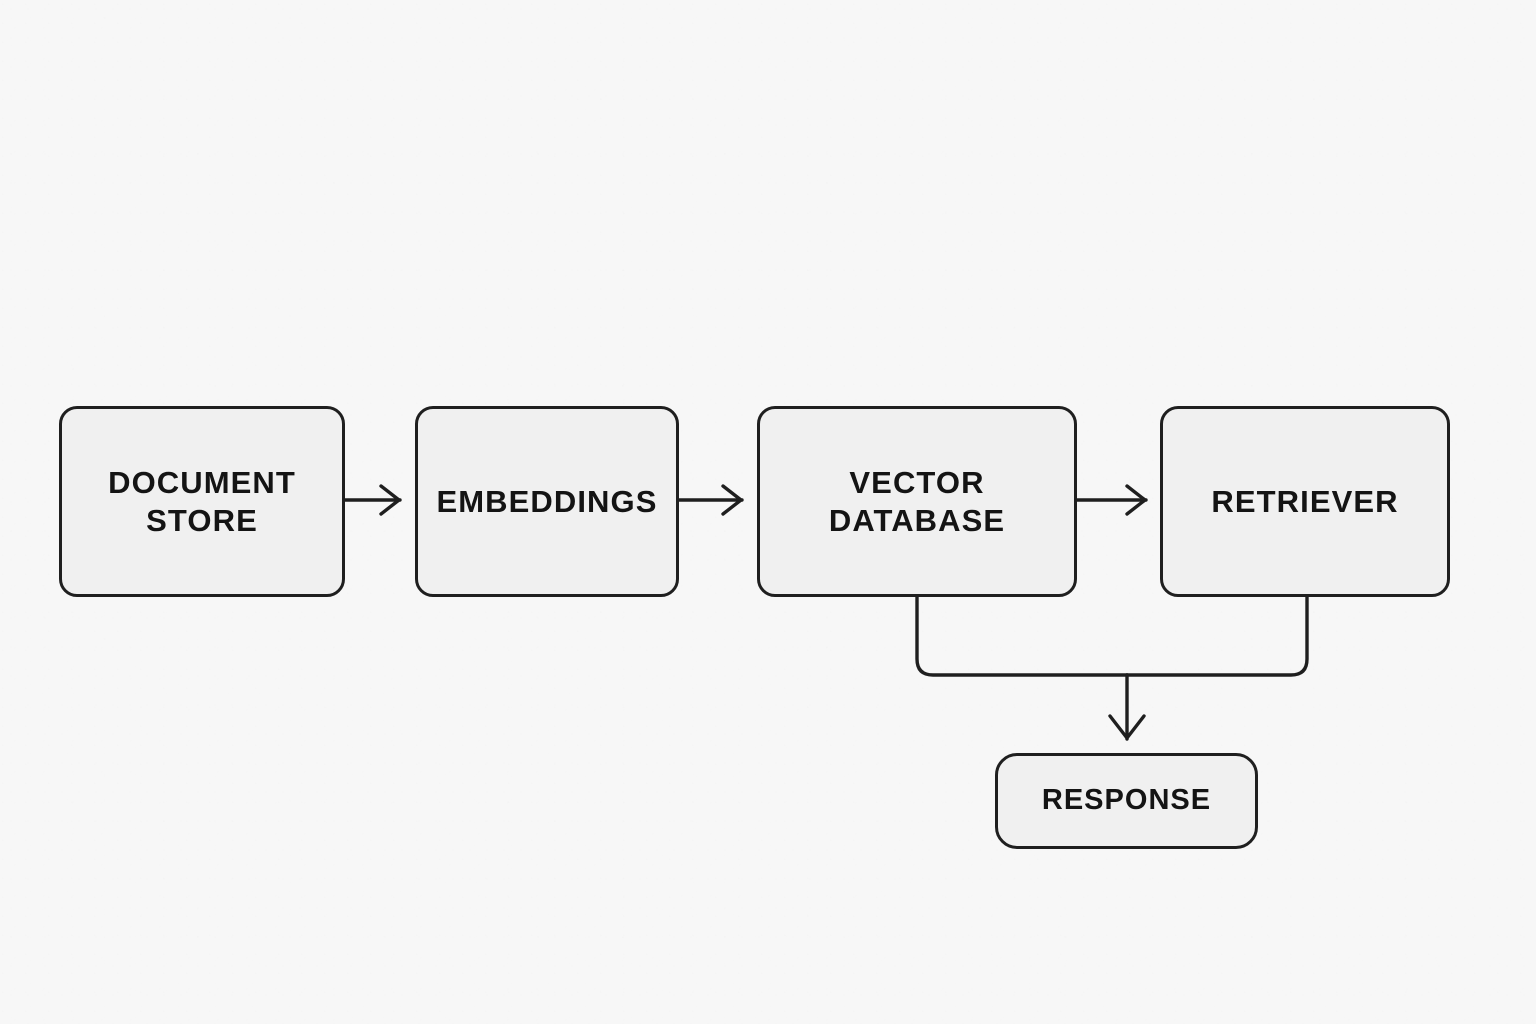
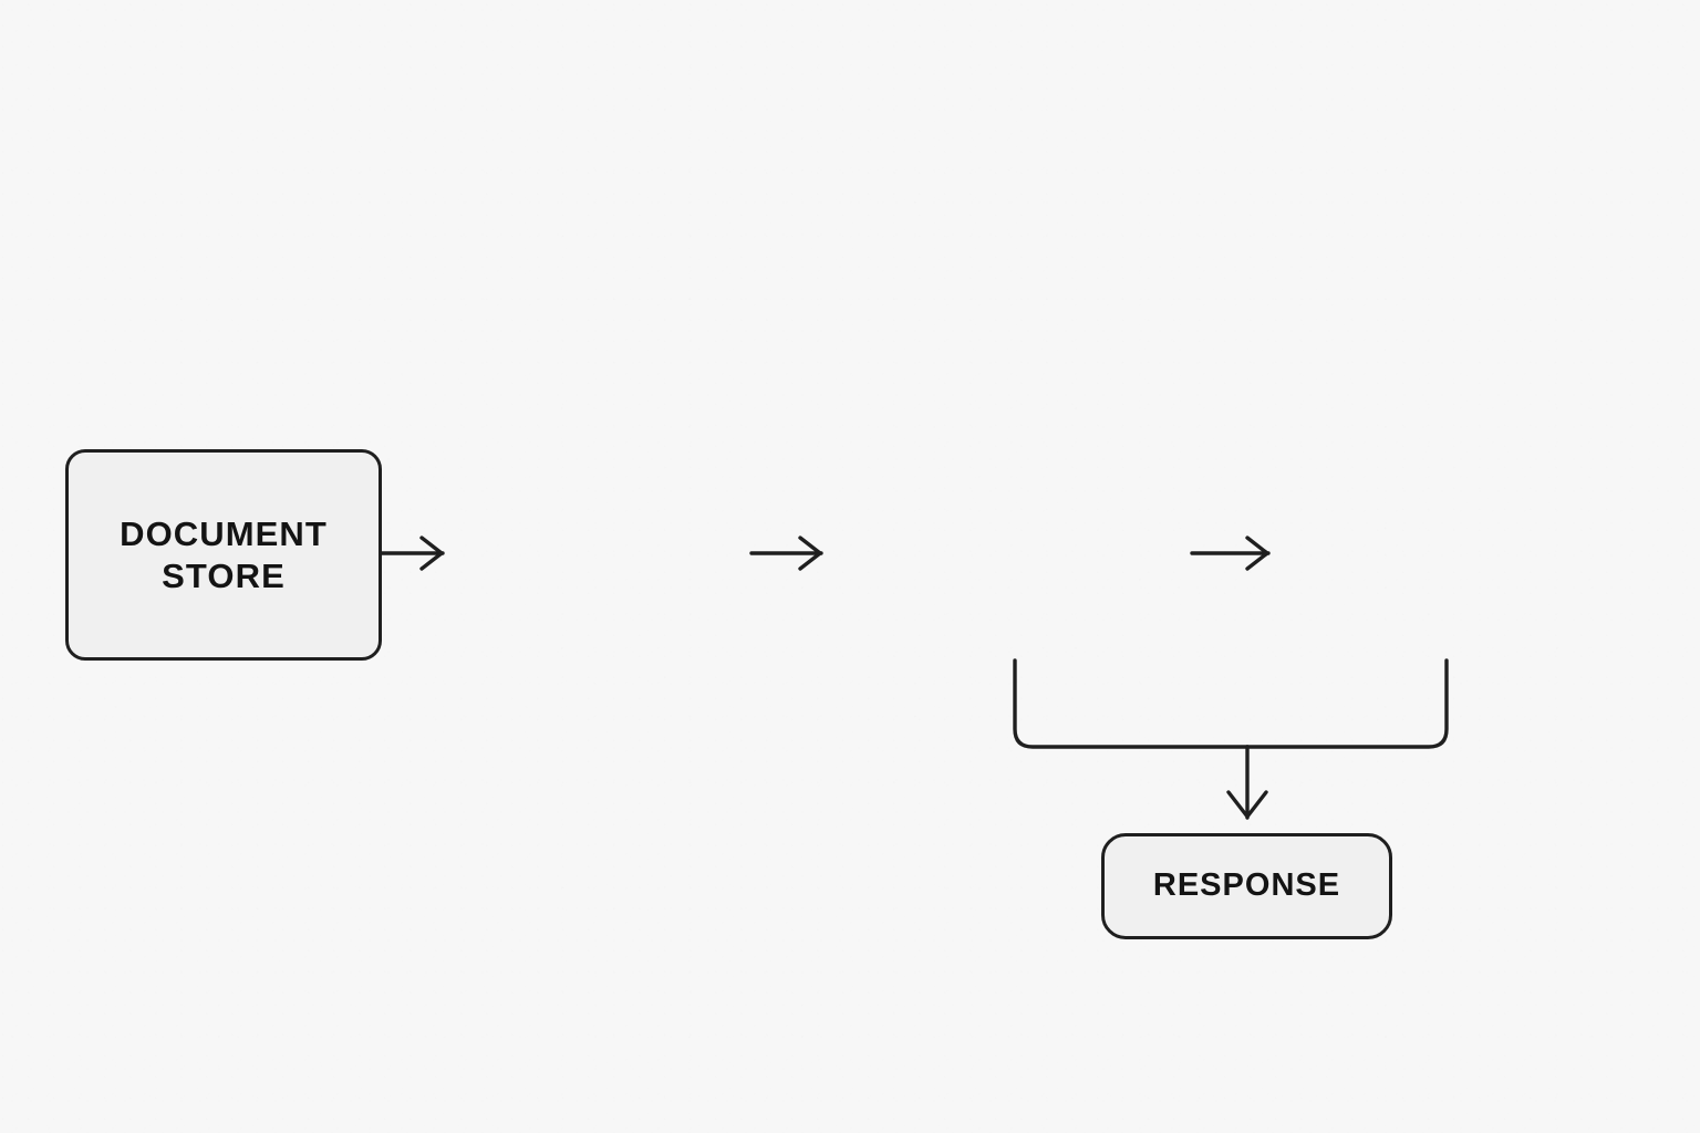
  DOCUMENT
  STORE
- EMBEDDINGS
- VECTOR
- DATABASE
- RETRIEVER
  RESPONSE
